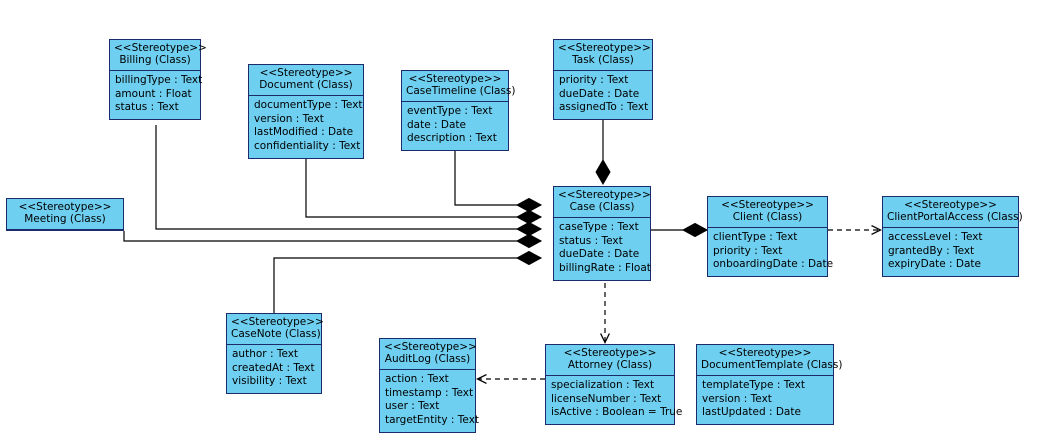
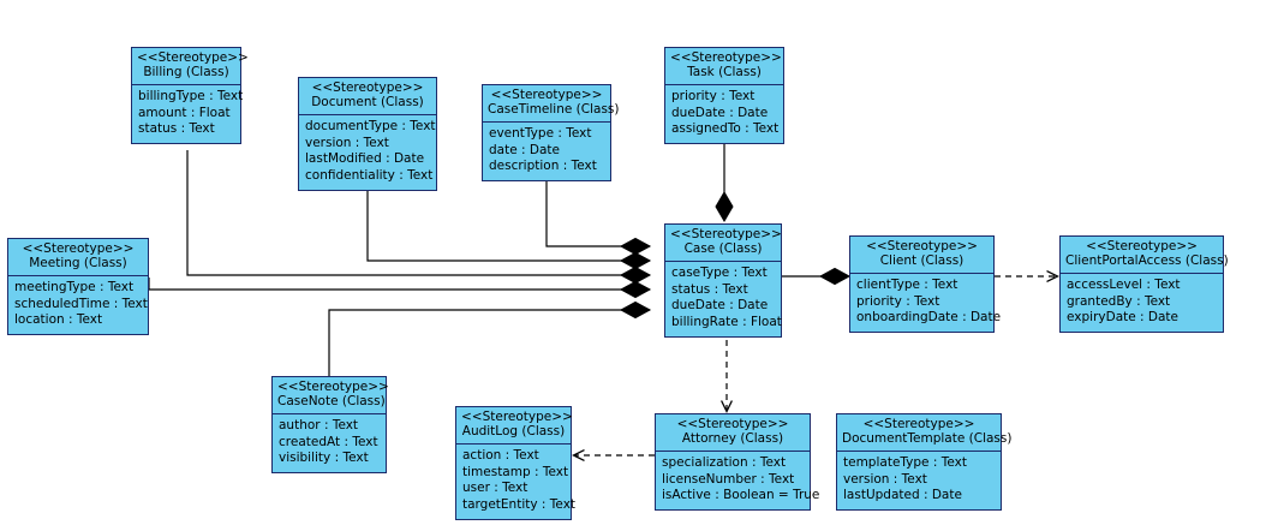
  <<Stereotype>>
  Billing (Class)
  billingType : Text
  amount : Float
  status : Text
  <<Stereotype>>
  Document (Class)
  documentType : Text
  version : Text
  lastModified : Date
  confidentiality : Text
  <<Stereotype>>
  CaseTimeline (Class)
  eventType : Text
  date : Date
  description : Text
  <<Stereotype>>
  Task (Class)
  priority : Text
  dueDate : Date
  assignedTo : Text
  <<Stereotype>>
  Meeting (Class)
+ meetingType : Text
+ scheduledTime : Text
+ location : Text
  <<Stereotype>>
  Case (Class)
  caseType : Text
  status : Text
  dueDate : Date
  billingRate : Float
  <<Stereotype>>
  Client (Class)
  clientType : Text
  priority : Text
  onboardingDate : Date
  <<Stereotype>>
  ClientPortalAccess (Class)
  accessLevel : Text
  grantedBy : Text
  expiryDate : Date
  <<Stereotype>>
  CaseNote (Class)
  author : Text
  createdAt : Text
  visibility : Text
  <<Stereotype>>
  AuditLog (Class)
  action : Text
  timestamp : Text
  user : Text
  targetEntity : Text
  <<Stereotype>>
  Attorney (Class)
  specialization : Text
  licenseNumber : Text
  isActive : Boolean = True
  <<Stereotype>>
  DocumentTemplate (Class)
  templateType : Text
  version : Text
  lastUpdated : Date
